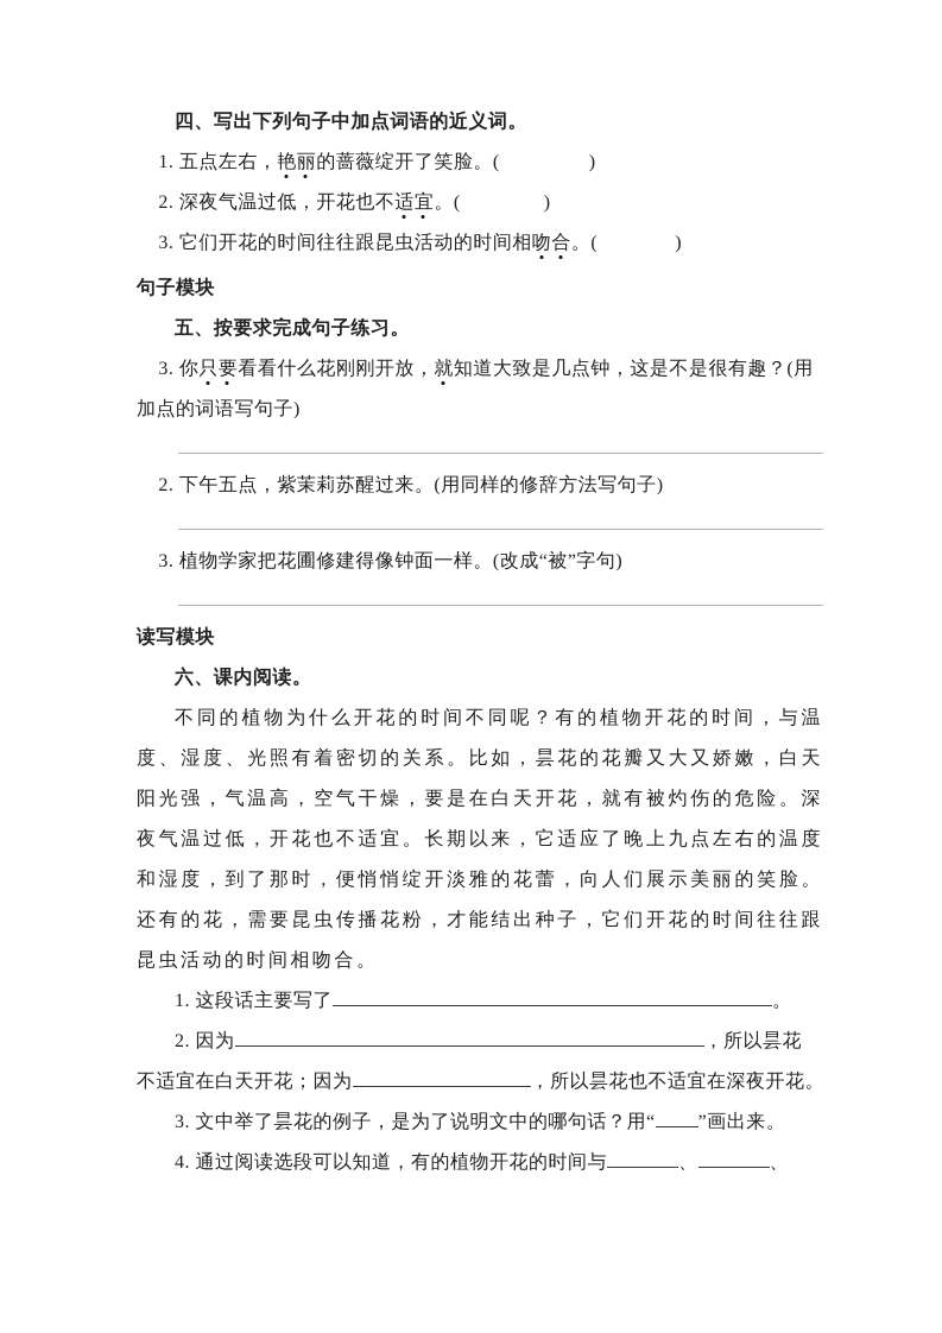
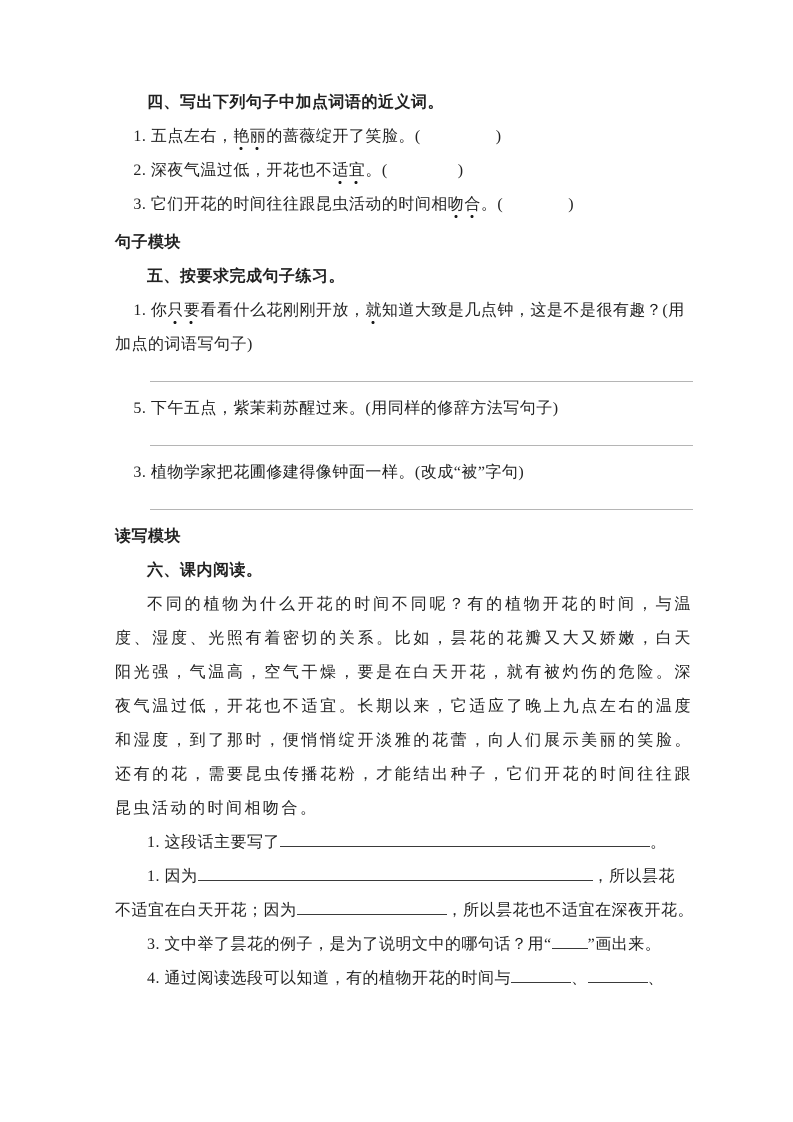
  四、写出下列句子中加点词语的近义词。
  1. 五点左右，艳丽的蔷薇绽开了笑脸。( )
  2. 深夜气温过低，开花也不适宜。( )
  3. 它们开花的时间往往跟昆虫活动的时间相吻合。( )
  句子模块
  五、按要求完成句子练习。
- 3. 你只要看看什么花刚刚开放，就知道大致是几点钟，这是不是很有趣？(用
+ 1. 你只要看看什么花刚刚开放，就知道大致是几点钟，这是不是很有趣？(用
  加点的词语写句子)
- 2. 下午五点，紫茉莉苏醒过来。(用同样的修辞方法写句子)
+ 5. 下午五点，紫茉莉苏醒过来。(用同样的修辞方法写句子)
  3. 植物学家把花圃修建得像钟面一样。(改成“被”字句)
  读写模块
  六、课内阅读。
  不同的植物为什么开花的时间不同呢？有的植物开花的时间，与温度、湿度、光照有着密切的关系。比如，昙花的花瓣又大又娇嫩，白天阳光强，气温高，空气干燥，要是在白天开花，就有被灼伤的危险。深夜气温过低，开花也不适宜。长期以来，它适应了晚上九点左右的温度和湿度，到了那时，便悄悄绽开淡雅的花蕾，向人们展示美丽的笑脸。还有的花，需要昆虫传播花粉，才能结出种子，它们开花的时间往往跟昆虫活动的时间相吻合。
  1. 这段话主要写了 。
- 2. 因为 ，所以昙花
+ 1. 因为 ，所以昙花
  不适宜在白天开花；因为 ，所以昙花也不适宜在深夜开花。
  3. 文中举了昙花的例子，是为了说明文中的哪句话？用“ ”画出来。
  4. 通过阅读选段可以知道，有的植物开花的时间与 、 、
